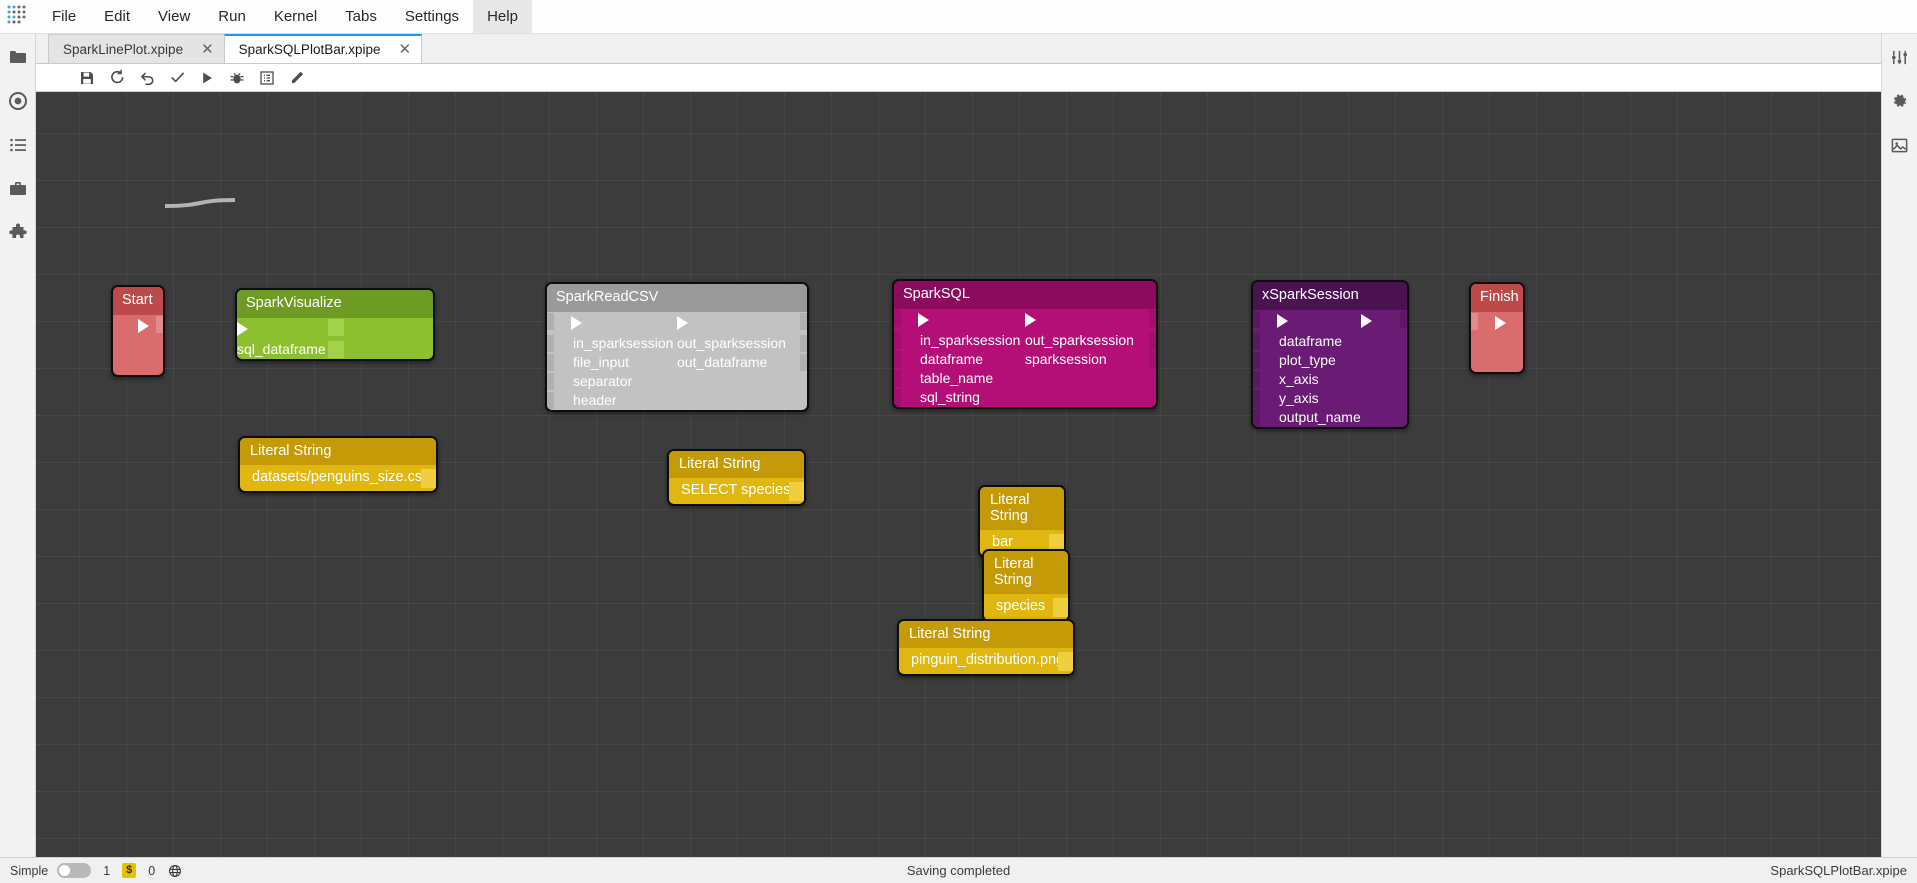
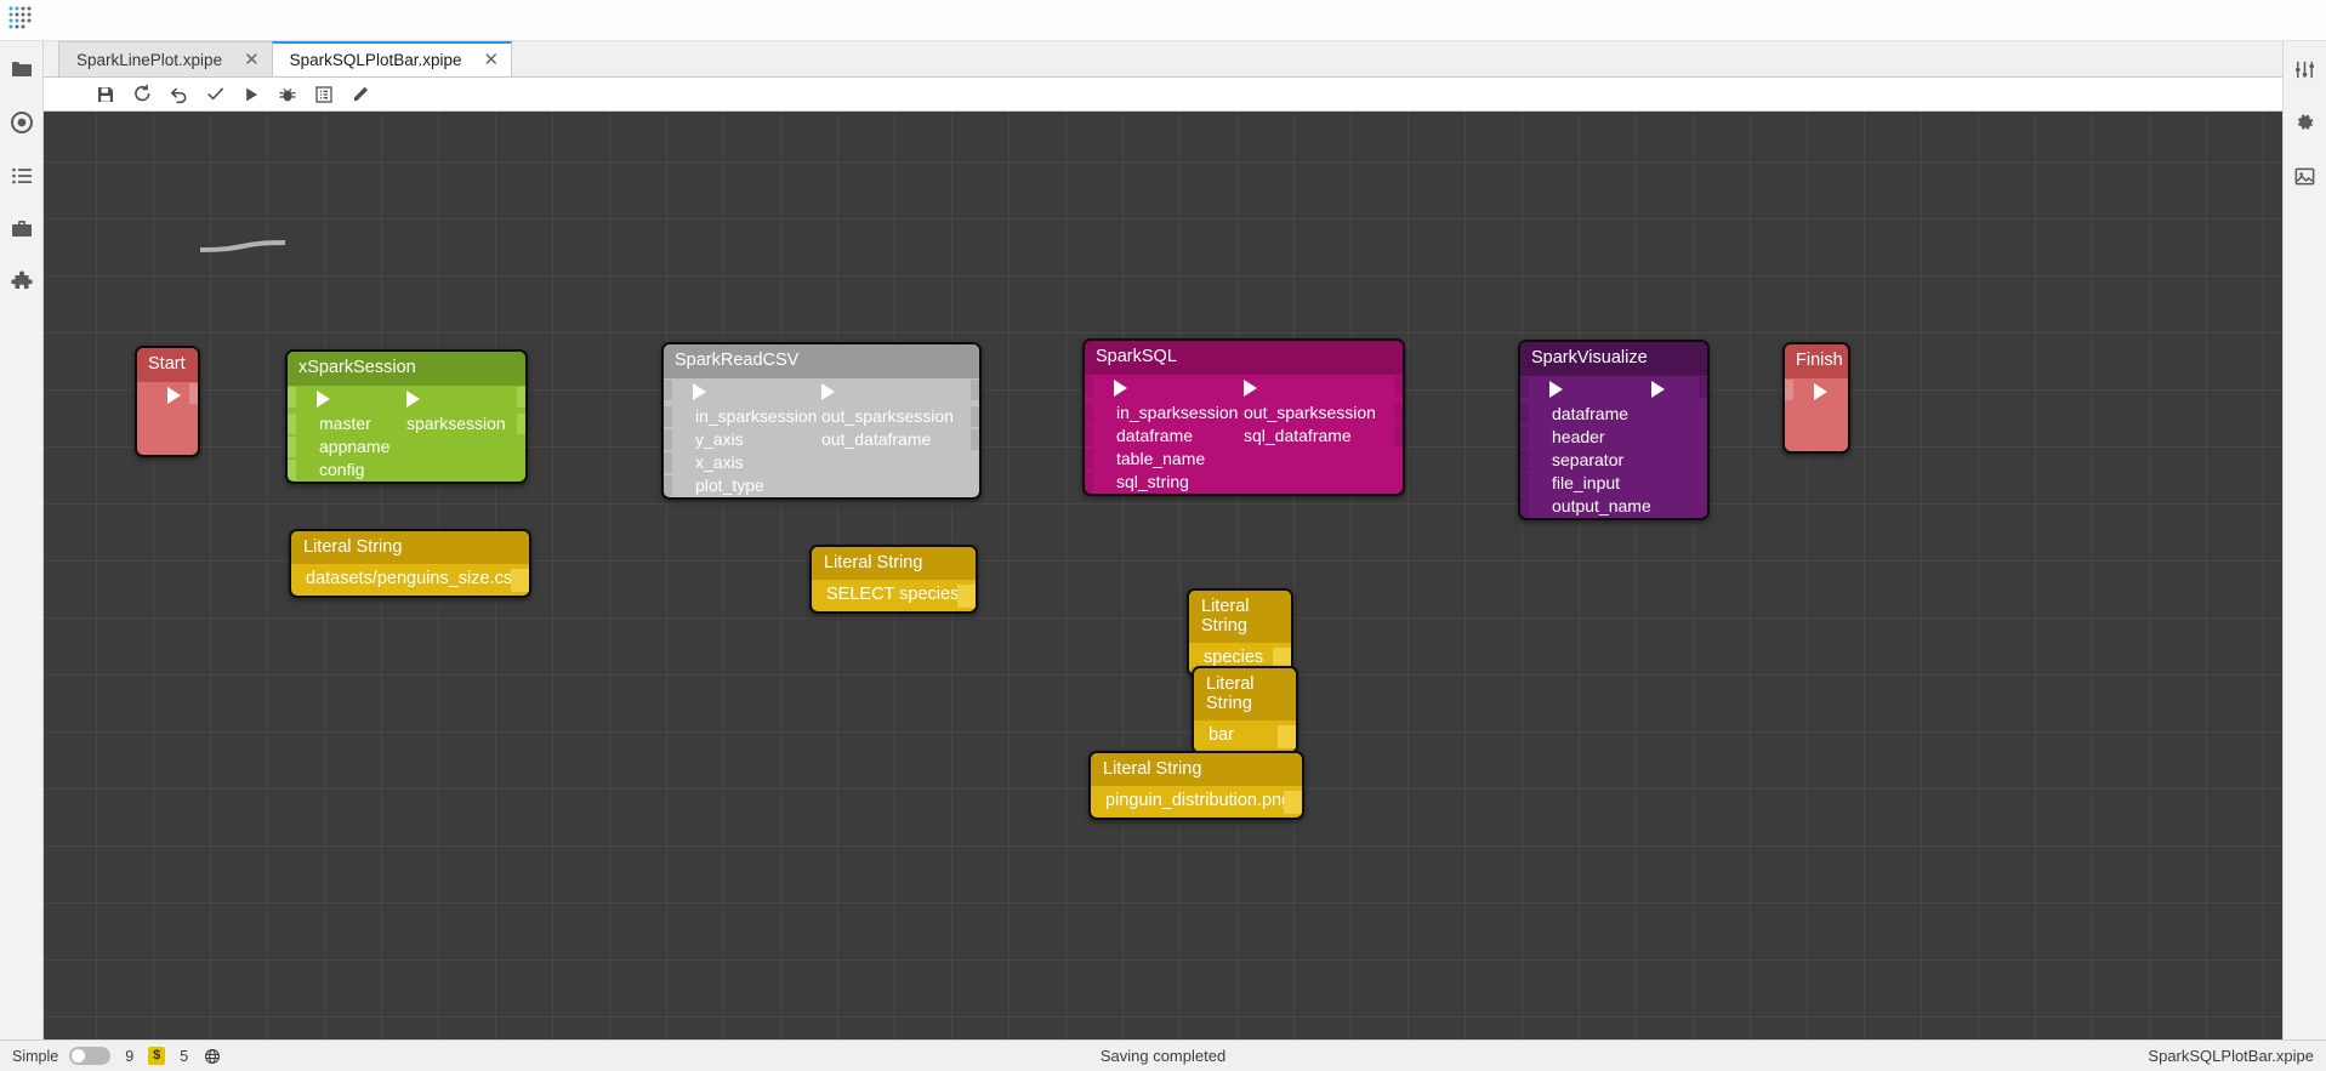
- File
- Edit
- View
- Run
- Kernel
- Tabs
- Settings
- Help
  SparkLinePlot.xpipe
  ✕
  SparkSQLPlotBar.xpipe
  ✕
  Start
- SparkVisualize
+ xSparkSession
+ master
+ appname
+ config
- sql_dataframe
+ sparksession
  SparkReadCSV
  in_sparksession
- file_input
+ y_axis
- separator
+ x_axis
- header
+ plot_type
  out_sparksession
  out_dataframe
  SparkSQL
  in_sparksession
  dataframe
  table_name
  sql_string
  out_sparksession
- sparksession
+ sql_dataframe
- xSparkSession
+ SparkVisualize
  dataframe
- plot_type
+ header
- x_axis
+ separator
- y_axis
+ file_input
  output_name
  Finish
  Literal String
  datasets/penguins_size.csv
  Literal String
  SELECT species
  Literal String
- bar
+ species
  Literal String
- species
+ bar
  Literal String
  pinguin_distribution.png
  Simple
- 1
+ 9
  $
- 0
+ 5
  Saving completed
  SparkSQLPlotBar.xpipe
